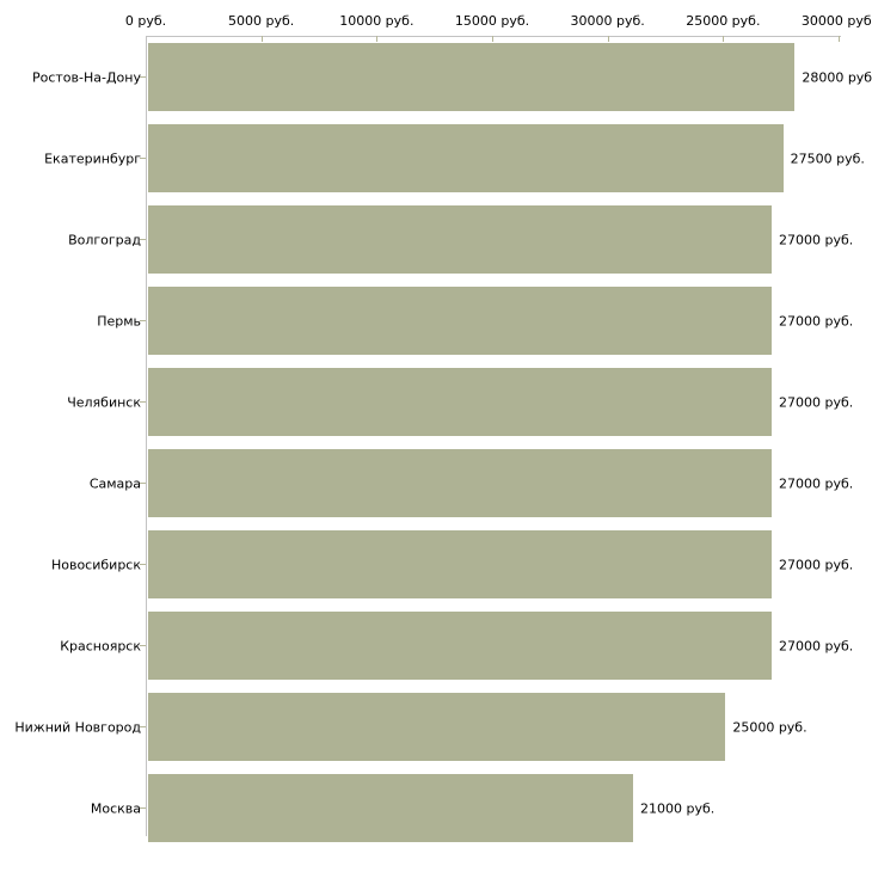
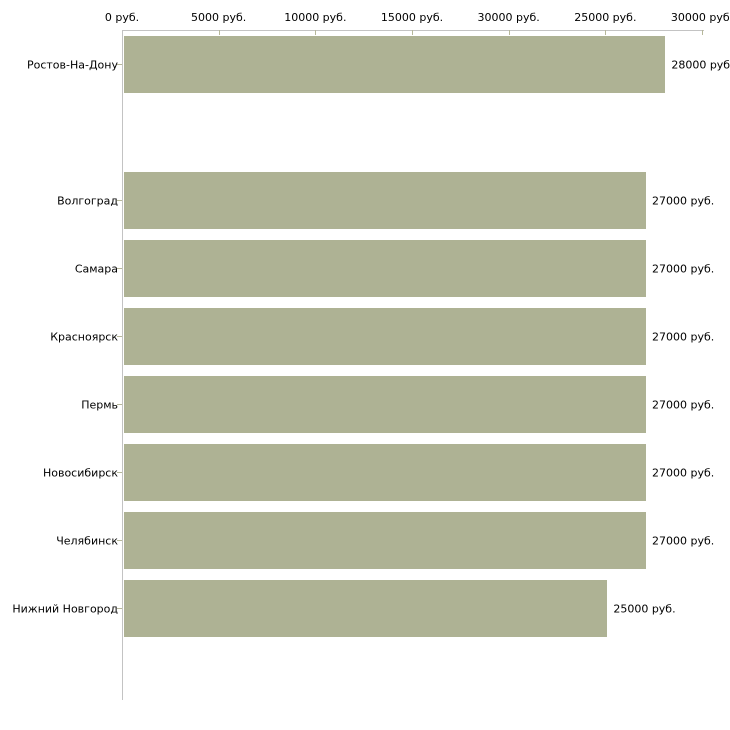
  0 руб.
  5000 руб.
  10000 руб.
  15000 руб.
  30000 руб.
  25000 руб.
  30000 руб
  Ростов-На-Дону
  28000 руб
- Екатеринбург
- 27500 руб.
  Волгоград
  27000 руб.
- Пермь
+ Самара
  27000 руб.
- Челябинск
+ Красноярск
  27000 руб.
- Самара
+ Пермь
  27000 руб.
  Новосибирск
  27000 руб.
- Красноярск
+ Челябинск
  27000 руб.
  Нижний Новгород
  25000 руб.
- Москва
- 21000 руб.
